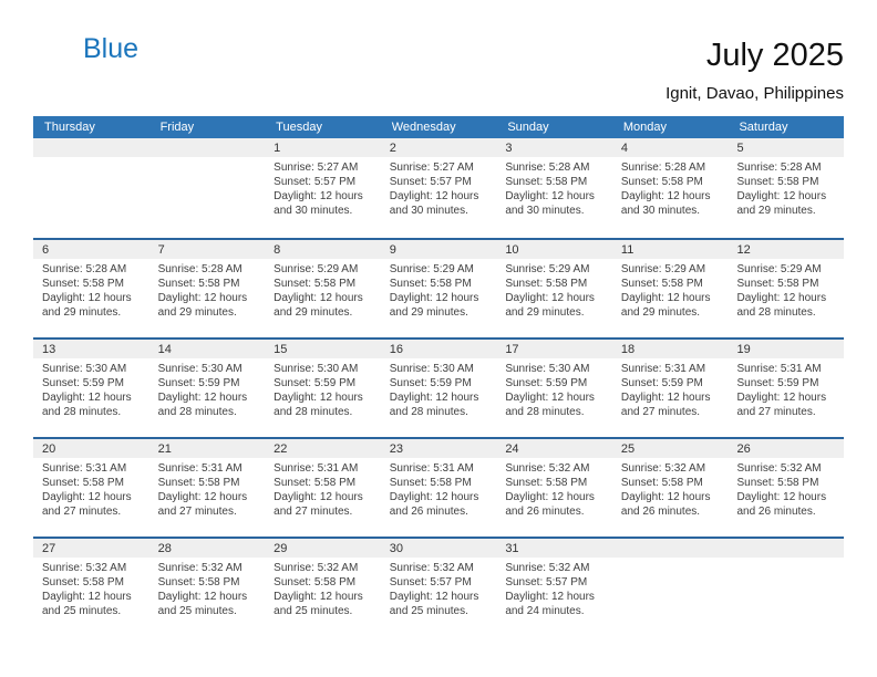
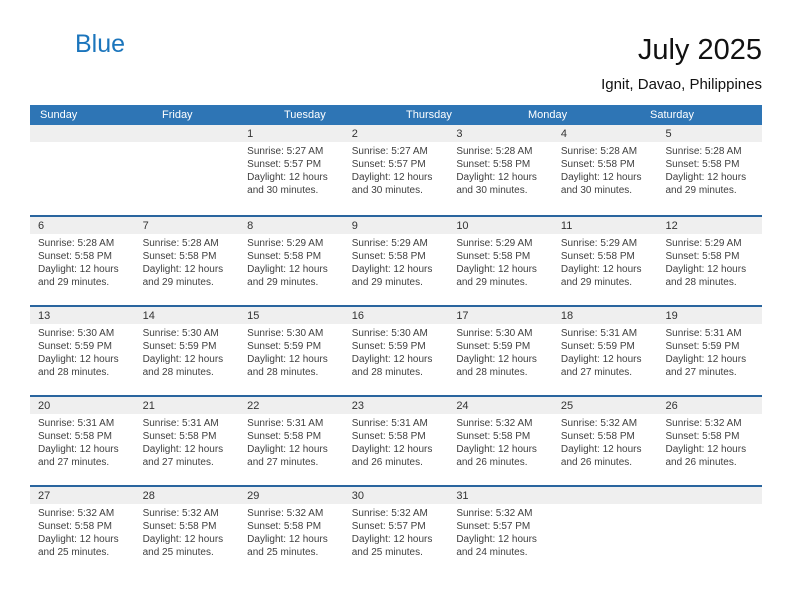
  Blue
  July 2025
  Ignit, Davao, Philippines
- Thursday
+ Sunday
  Friday
  Tuesday
- Wednesday
- Sunday
+ Thursday
  Monday
  Saturday
  1
  Sunrise: 5:27 AM
  Sunset: 5:57 PM
  Daylight: 12 hours and 30 minutes.
  2
  Sunrise: 5:27 AM
  Sunset: 5:57 PM
  Daylight: 12 hours and 30 minutes.
  3
  Sunrise: 5:28 AM
  Sunset: 5:58 PM
  Daylight: 12 hours and 30 minutes.
  4
  Sunrise: 5:28 AM
  Sunset: 5:58 PM
  Daylight: 12 hours and 30 minutes.
  5
  Sunrise: 5:28 AM
  Sunset: 5:58 PM
  Daylight: 12 hours and 29 minutes.
  6
  Sunrise: 5:28 AM
  Sunset: 5:58 PM
  Daylight: 12 hours and 29 minutes.
  7
  Sunrise: 5:28 AM
  Sunset: 5:58 PM
  Daylight: 12 hours and 29 minutes.
  8
  Sunrise: 5:29 AM
  Sunset: 5:58 PM
  Daylight: 12 hours and 29 minutes.
  9
  Sunrise: 5:29 AM
  Sunset: 5:58 PM
  Daylight: 12 hours and 29 minutes.
  10
  Sunrise: 5:29 AM
  Sunset: 5:58 PM
  Daylight: 12 hours and 29 minutes.
  11
  Sunrise: 5:29 AM
  Sunset: 5:58 PM
  Daylight: 12 hours and 29 minutes.
  12
  Sunrise: 5:29 AM
  Sunset: 5:58 PM
  Daylight: 12 hours and 28 minutes.
  13
  Sunrise: 5:30 AM
  Sunset: 5:59 PM
  Daylight: 12 hours and 28 minutes.
  14
  Sunrise: 5:30 AM
  Sunset: 5:59 PM
  Daylight: 12 hours and 28 minutes.
  15
  Sunrise: 5:30 AM
  Sunset: 5:59 PM
  Daylight: 12 hours and 28 minutes.
  16
  Sunrise: 5:30 AM
  Sunset: 5:59 PM
  Daylight: 12 hours and 28 minutes.
  17
  Sunrise: 5:30 AM
  Sunset: 5:59 PM
  Daylight: 12 hours and 28 minutes.
  18
  Sunrise: 5:31 AM
  Sunset: 5:59 PM
  Daylight: 12 hours and 27 minutes.
  19
  Sunrise: 5:31 AM
  Sunset: 5:59 PM
  Daylight: 12 hours and 27 minutes.
  20
  Sunrise: 5:31 AM
  Sunset: 5:58 PM
  Daylight: 12 hours and 27 minutes.
  21
  Sunrise: 5:31 AM
  Sunset: 5:58 PM
  Daylight: 12 hours and 27 minutes.
  22
  Sunrise: 5:31 AM
  Sunset: 5:58 PM
  Daylight: 12 hours and 27 minutes.
  23
  Sunrise: 5:31 AM
  Sunset: 5:58 PM
  Daylight: 12 hours and 26 minutes.
  24
  Sunrise: 5:32 AM
  Sunset: 5:58 PM
  Daylight: 12 hours and 26 minutes.
  25
  Sunrise: 5:32 AM
  Sunset: 5:58 PM
  Daylight: 12 hours and 26 minutes.
  26
  Sunrise: 5:32 AM
  Sunset: 5:58 PM
  Daylight: 12 hours and 26 minutes.
  27
  Sunrise: 5:32 AM
  Sunset: 5:58 PM
  Daylight: 12 hours and 25 minutes.
  28
  Sunrise: 5:32 AM
  Sunset: 5:58 PM
  Daylight: 12 hours and 25 minutes.
  29
  Sunrise: 5:32 AM
  Sunset: 5:58 PM
  Daylight: 12 hours and 25 minutes.
  30
  Sunrise: 5:32 AM
  Sunset: 5:57 PM
  Daylight: 12 hours and 25 minutes.
  31
  Sunrise: 5:32 AM
  Sunset: 5:57 PM
  Daylight: 12 hours and 24 minutes.
